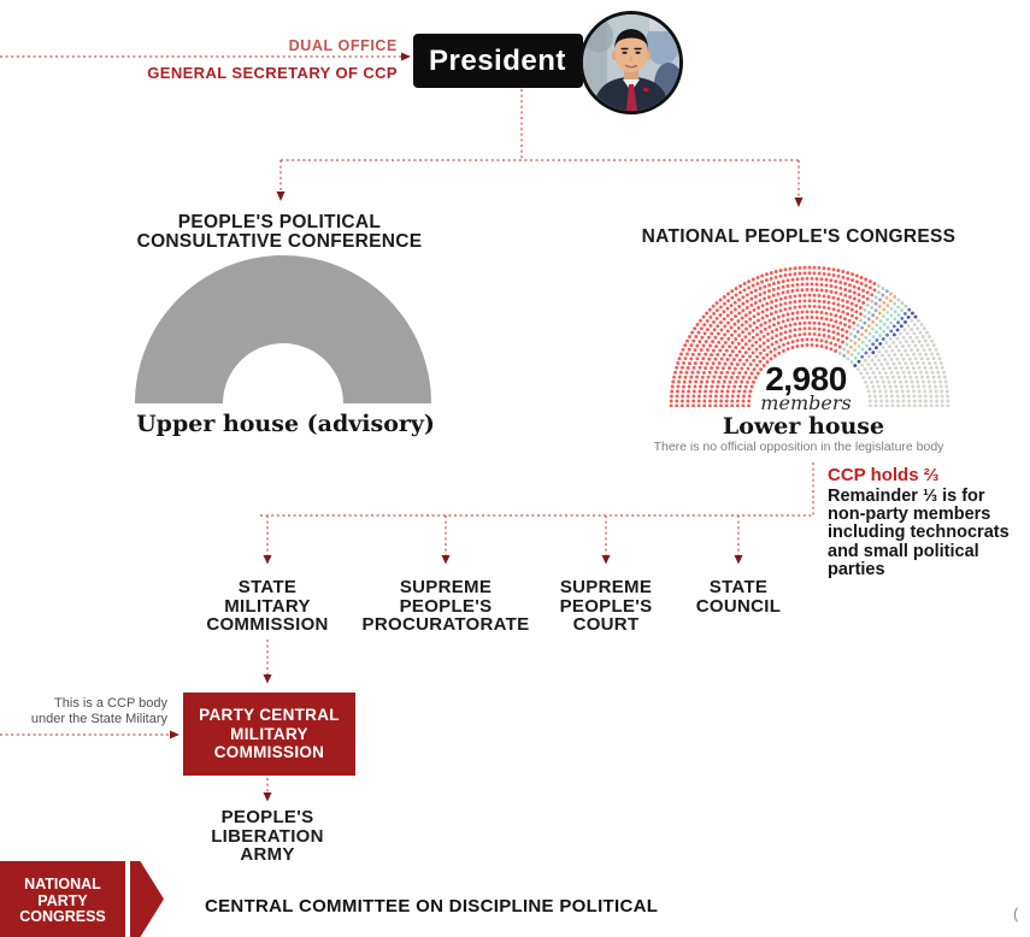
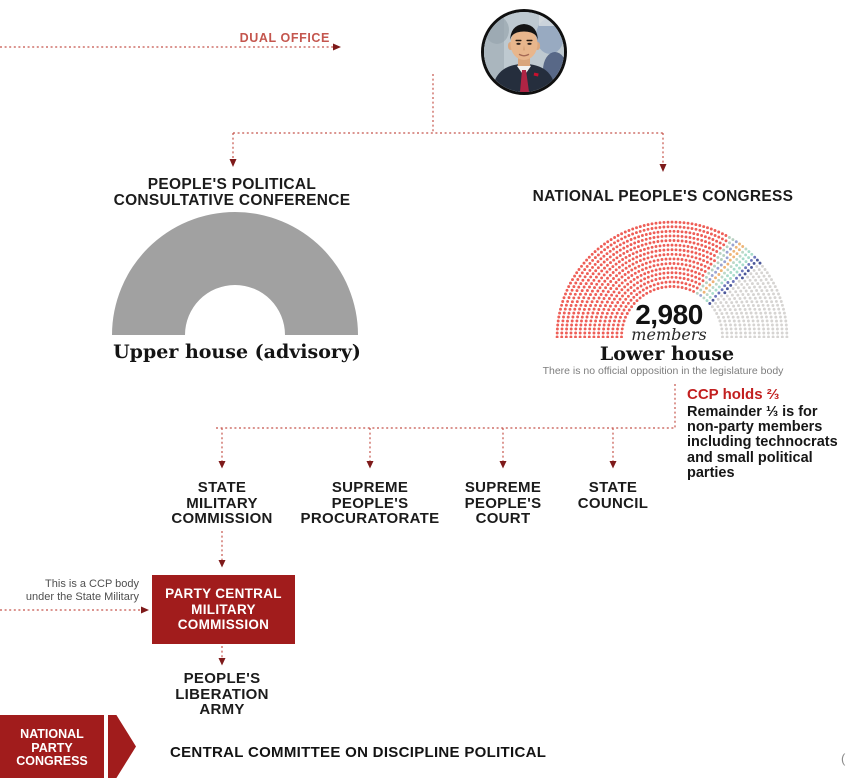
  DUAL OFFICE
- GENERAL SECRETARY OF CCP
- President
  PEOPLE'S POLITICAL
  CONSULTATIVE CONFERENCE
  Upper house (advisory)
  NATIONAL PEOPLE'S CONGRESS
  2,980
  members
  Lower house
  There is no official opposition in the legislature body
  CCP holds ⅔
  Remainder ⅓ is for
  non-party members
  including technocrats
  and small political parties
  STATE
  MILITARY
  COMMISSION
  SUPREME
  PEOPLE'S
  PROCURATORATE
  SUPREME
  PEOPLE'S
  COURT
  STATE
  COUNCIL
  PARTY CENTRAL
  MILITARY
  COMMISSION
  This is a CCP body
  under the State Military
  PEOPLE'S
  LIBERATION
  ARMY
  NATIONAL
  PARTY
  CONGRESS
  CENTRAL COMMITTEE ON DISCIPLINE POLITICAL
  (
